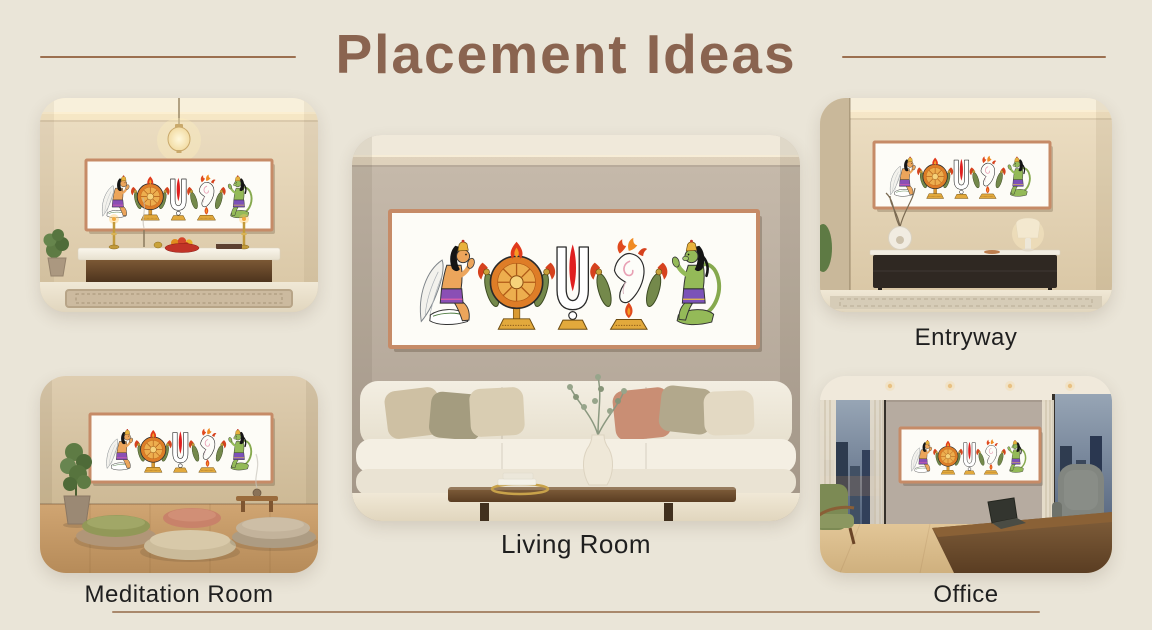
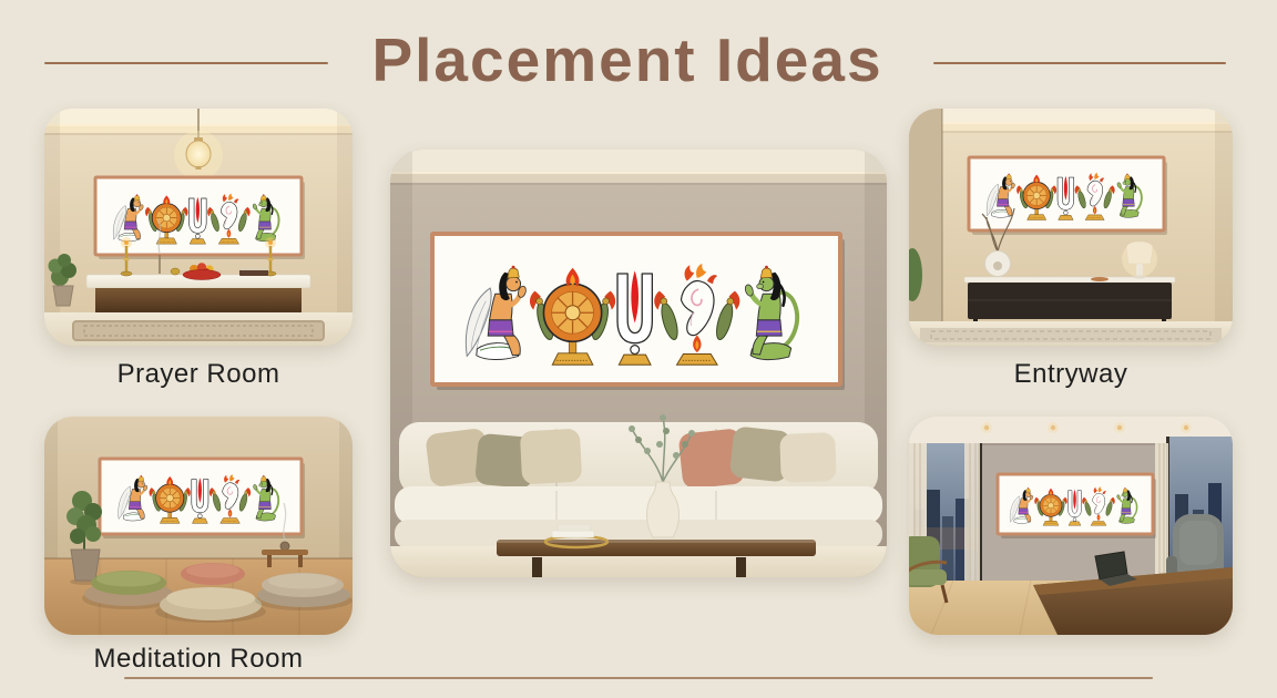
  Placement Ideas
+ Prayer Room
  Meditation Room
- Living Room
  Entryway
- Office
